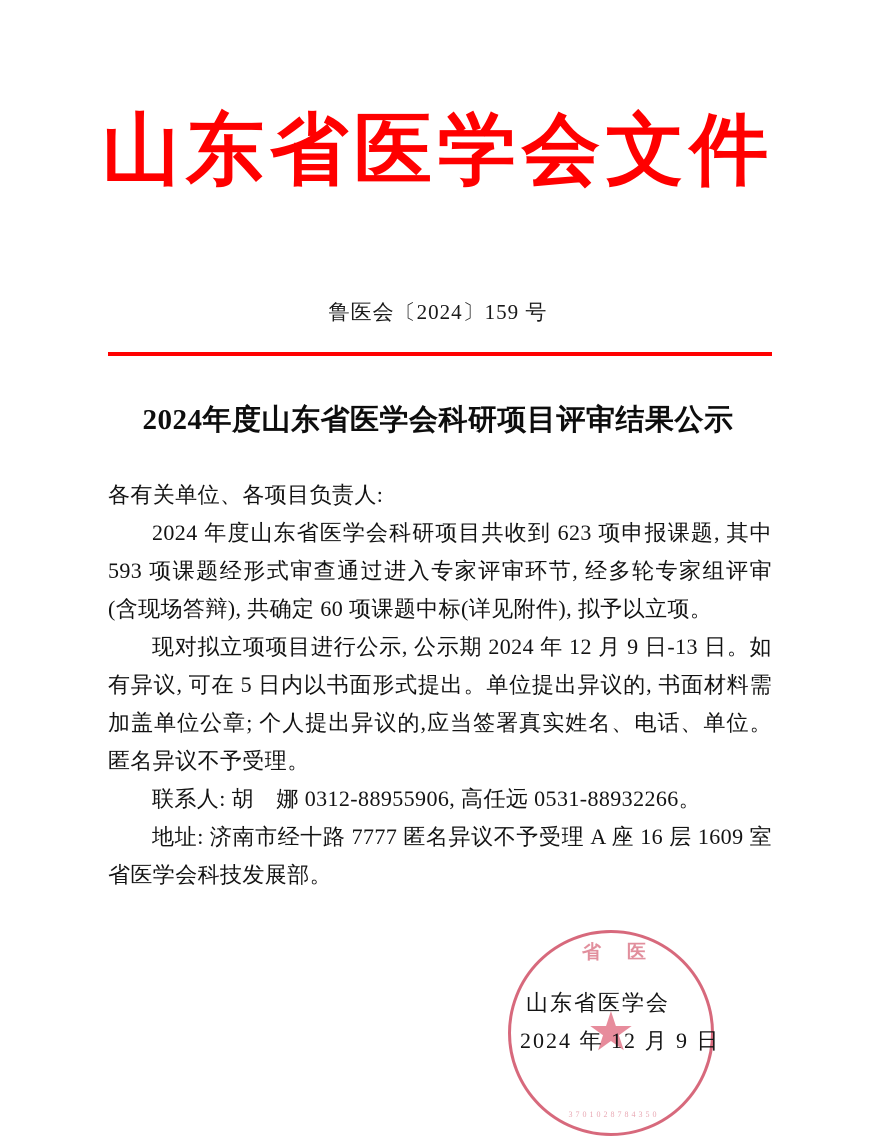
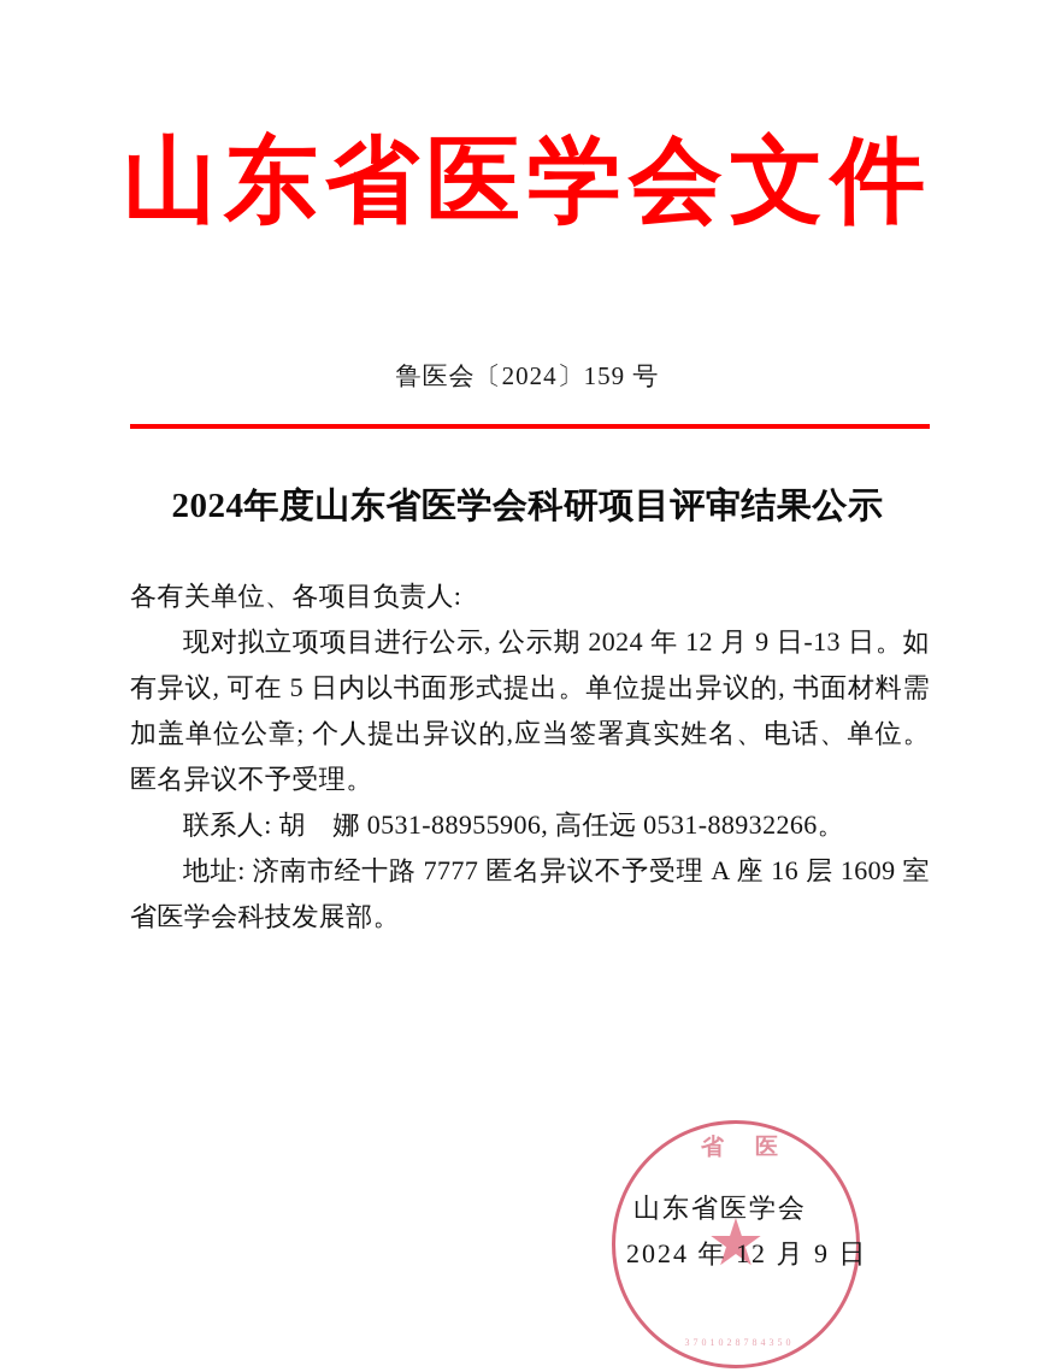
  山东省医学会文件
  鲁医会〔2024〕159 号
  2024年度山东省医学会科研项目评审结果公示
  各有关单位、各项目负责人:
- 2024 年度山东省医学会科研项目共收到 623 项申报课题, 其中 593 项课题经形式审查通过进入专家评审环节, 经多轮专家组评审(含现场答辩), 共确定 60 项课题中标(详见附件), 拟予以立项。
  现对拟立项项目进行公示, 公示期 2024 年 12 月 9 日-13 日。如有异议, 可在 5 日内以书面形式提出。单位提出异议的, 书面材料需加盖单位公章; 个人提出异议的,应当签署真实姓名、电话、单位。匿名异议不予受理。
- 联系人: 胡 娜 0312-88955906, 高任远 0531-88932266。
+ 联系人: 胡 娜 0531-88955906, 高任远 0531-88932266。
  地址: 济南市经十路 7777 匿名异议不予受理 A 座 16 层 1609 室 省医学会科技发展部。
  省医
  ★
  3701028784350
  山东省医学会
  2024 年 12 月 9 日
